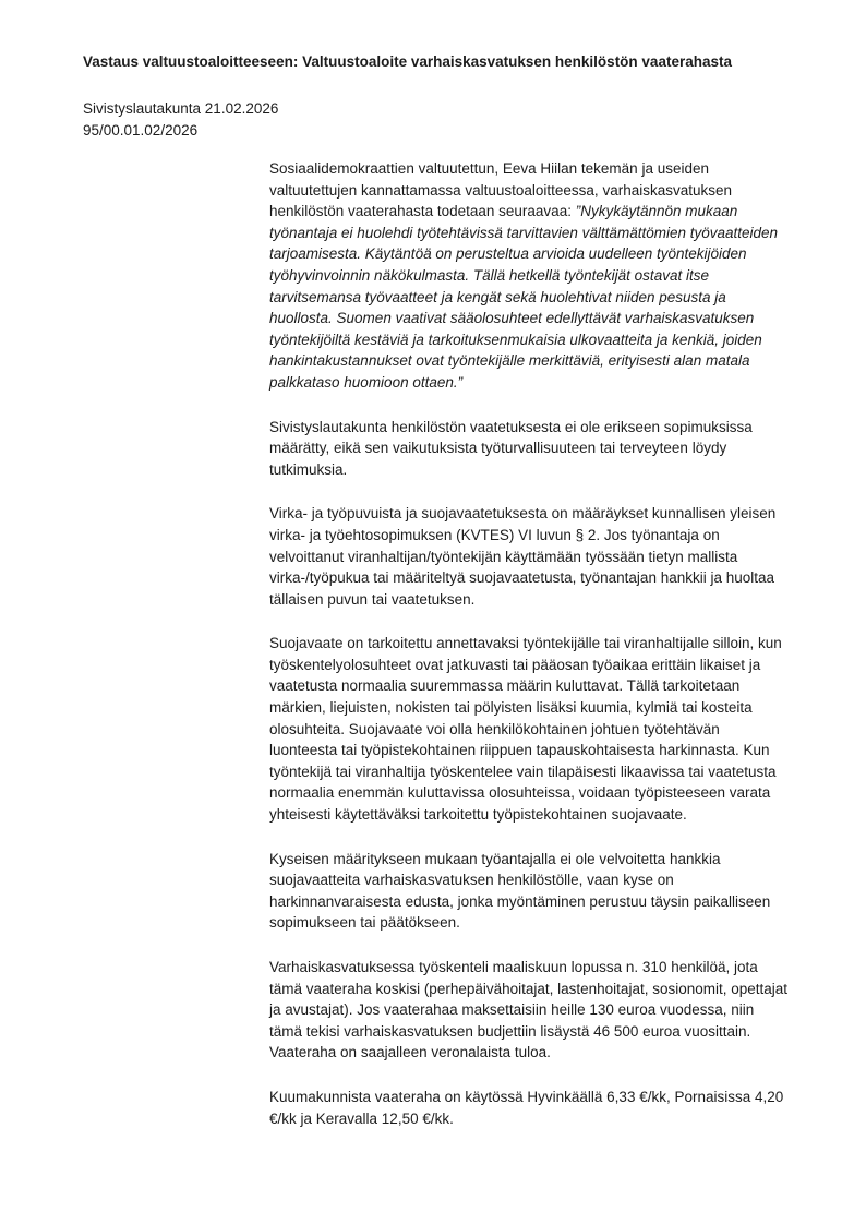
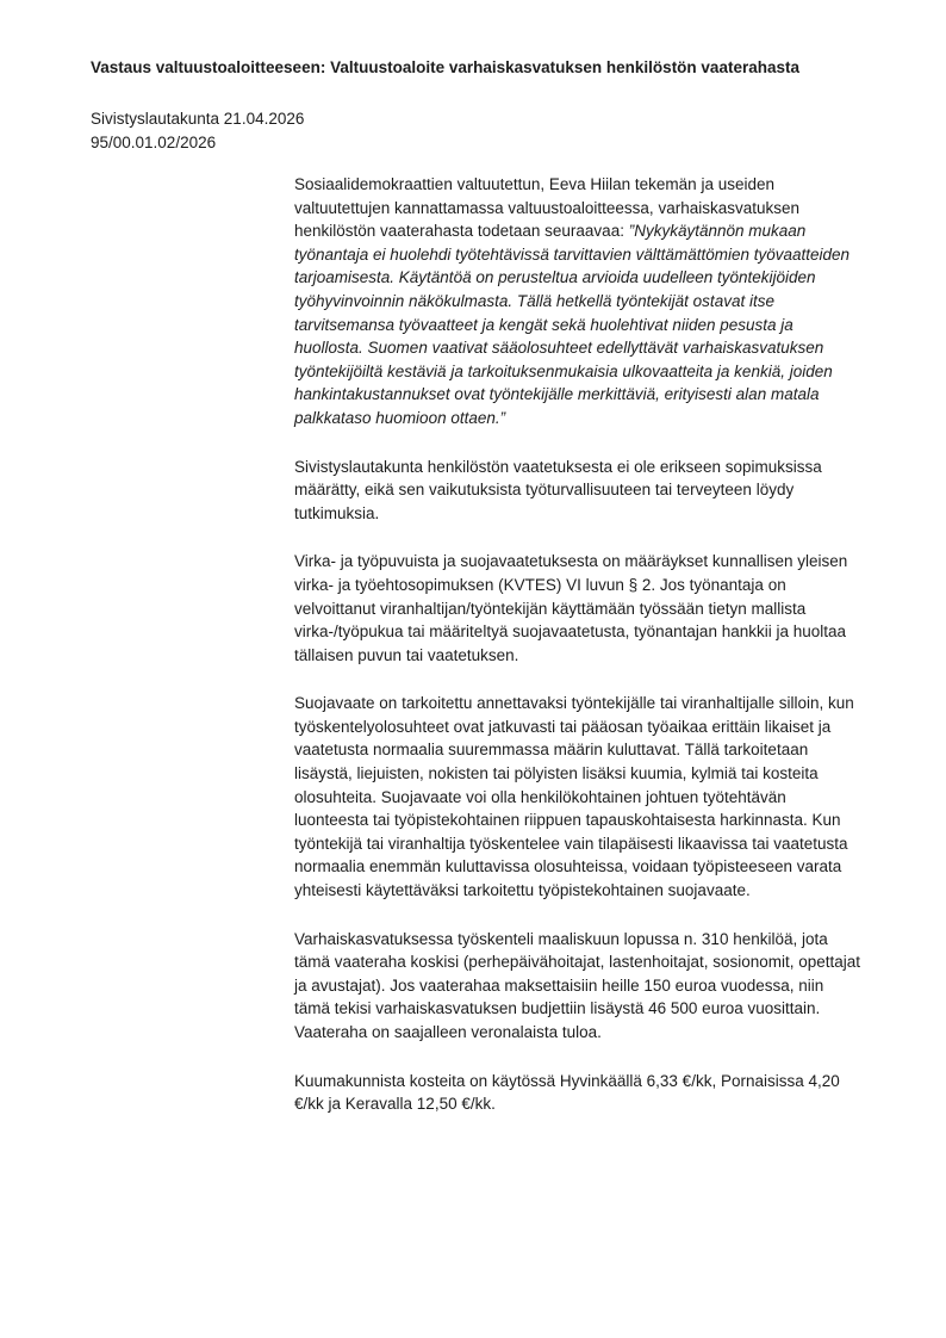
  Vastaus valtuustoaloitteeseen: Valtuustoaloite varhaiskasvatuksen henkilöstön vaaterahasta
- Sivistyslautakunta 21.02.2026
+ Sivistyslautakunta 21.04.2026
  95/00.01.02/2026
  Sosiaalidemokraattien valtuutettun, Eeva Hiilan tekemän ja useiden valtuutettujen kannattamassa valtuustoaloitteessa, varhaiskasvatuksen henkilöstön vaaterahasta todetaan seuraavaa: ”Nykykäytännön mukaan työnantaja ei huolehdi työtehtävissä tarvittavien välttämättömien työvaatteiden tarjoamisesta. Käytäntöä on perusteltua arvioida uudelleen työntekijöiden työhyvinvoinnin näkökulmasta. Tällä hetkellä työntekijät ostavat itse tarvitsemansa työvaatteet ja kengät sekä huolehtivat niiden pesusta ja huollosta. Suomen vaativat sääolosuhteet edellyttävät varhaiskasvatuksen työntekijöiltä kestäviä ja tarkoituksenmukaisia ulkovaatteita ja kenkiä, joiden hankintakustannukset ovat työntekijälle merkittäviä, erityisesti alan matala palkkataso huomioon ottaen.”
  Sivistyslautakunta henkilöstön vaatetuksesta ei ole erikseen sopimuksissa määrätty, eikä sen vaikutuksista työturvallisuuteen tai terveyteen löydy tutkimuksia.
  Virka- ja työpuvuista ja suojavaatetuksesta on määräykset kunnallisen yleisen virka- ja työehtosopimuksen (KVTES) VI luvun § 2. Jos työnantaja on velvoittanut viranhaltijan/työntekijän käyttämään työssään tietyn mallista virka-/työpukua tai määriteltyä suojavaatetusta, työnantajan hankkii ja huoltaa tällaisen puvun tai vaatetuksen.
- Suojavaate on tarkoitettu annettavaksi työntekijälle tai viranhaltijalle silloin, kun työskentelyolosuhteet ovat jatkuvasti tai pääosan työaikaa erittäin likaiset ja vaatetusta normaalia suuremmassa määrin kuluttavat. Tällä tarkoitetaan märkien, liejuisten, nokisten tai pölyisten lisäksi kuumia, kylmiä tai kosteita olosuhteita. Suojavaate voi olla henkilökohtainen johtuen työtehtävän luonteesta tai työpistekohtainen riippuen tapauskohtaisesta harkinnasta. Kun työntekijä tai viranhaltija työskentelee vain tilapäisesti likaavissa tai vaatetusta normaalia enemmän kuluttavissa olosuhteissa, voidaan työpisteeseen varata yhteisesti käytettäväksi tarkoitettu työpistekohtainen suojavaate.
+ Suojavaate on tarkoitettu annettavaksi työntekijälle tai viranhaltijalle silloin, kun työskentelyolosuhteet ovat jatkuvasti tai pääosan työaikaa erittäin likaiset ja vaatetusta normaalia suuremmassa määrin kuluttavat. Tällä tarkoitetaan lisäystä, liejuisten, nokisten tai pölyisten lisäksi kuumia, kylmiä tai kosteita olosuhteita. Suojavaate voi olla henkilökohtainen johtuen työtehtävän luonteesta tai työpistekohtainen riippuen tapauskohtaisesta harkinnasta. Kun työntekijä tai viranhaltija työskentelee vain tilapäisesti likaavissa tai vaatetusta normaalia enemmän kuluttavissa olosuhteissa, voidaan työpisteeseen varata yhteisesti käytettäväksi tarkoitettu työpistekohtainen suojavaate.
- Kyseisen määritykseen mukaan työantajalla ei ole velvoitetta hankkia suojavaatteita varhaiskasvatuksen henkilöstölle, vaan kyse on harkinnanvaraisesta edusta, jonka myöntäminen perustuu täysin paikalliseen sopimukseen tai päätökseen.
- Varhaiskasvatuksessa työskenteli maaliskuun lopussa n. 310 henkilöä, jota tämä vaateraha koskisi (perhepäivähoitajat, lastenhoitajat, sosionomit, opettajat ja avustajat). Jos vaaterahaa maksettaisiin heille 130 euroa vuodessa, niin tämä tekisi varhaiskasvatuksen budjettiin lisäystä 46 500 euroa vuosittain. Vaateraha on saajalleen veronalaista tuloa.
+ Varhaiskasvatuksessa työskenteli maaliskuun lopussa n. 310 henkilöä, jota tämä vaateraha koskisi (perhepäivähoitajat, lastenhoitajat, sosionomit, opettajat ja avustajat). Jos vaaterahaa maksettaisiin heille 150 euroa vuodessa, niin tämä tekisi varhaiskasvatuksen budjettiin lisäystä 46 500 euroa vuosittain. Vaateraha on saajalleen veronalaista tuloa.
- Kuumakunnista vaateraha on käytössä Hyvinkäällä 6,33 €/kk, Pornaisissa 4,20 €/kk ja Keravalla 12,50 €/kk.
+ Kuumakunnista kosteita on käytössä Hyvinkäällä 6,33 €/kk, Pornaisissa 4,20 €/kk ja Keravalla 12,50 €/kk.
